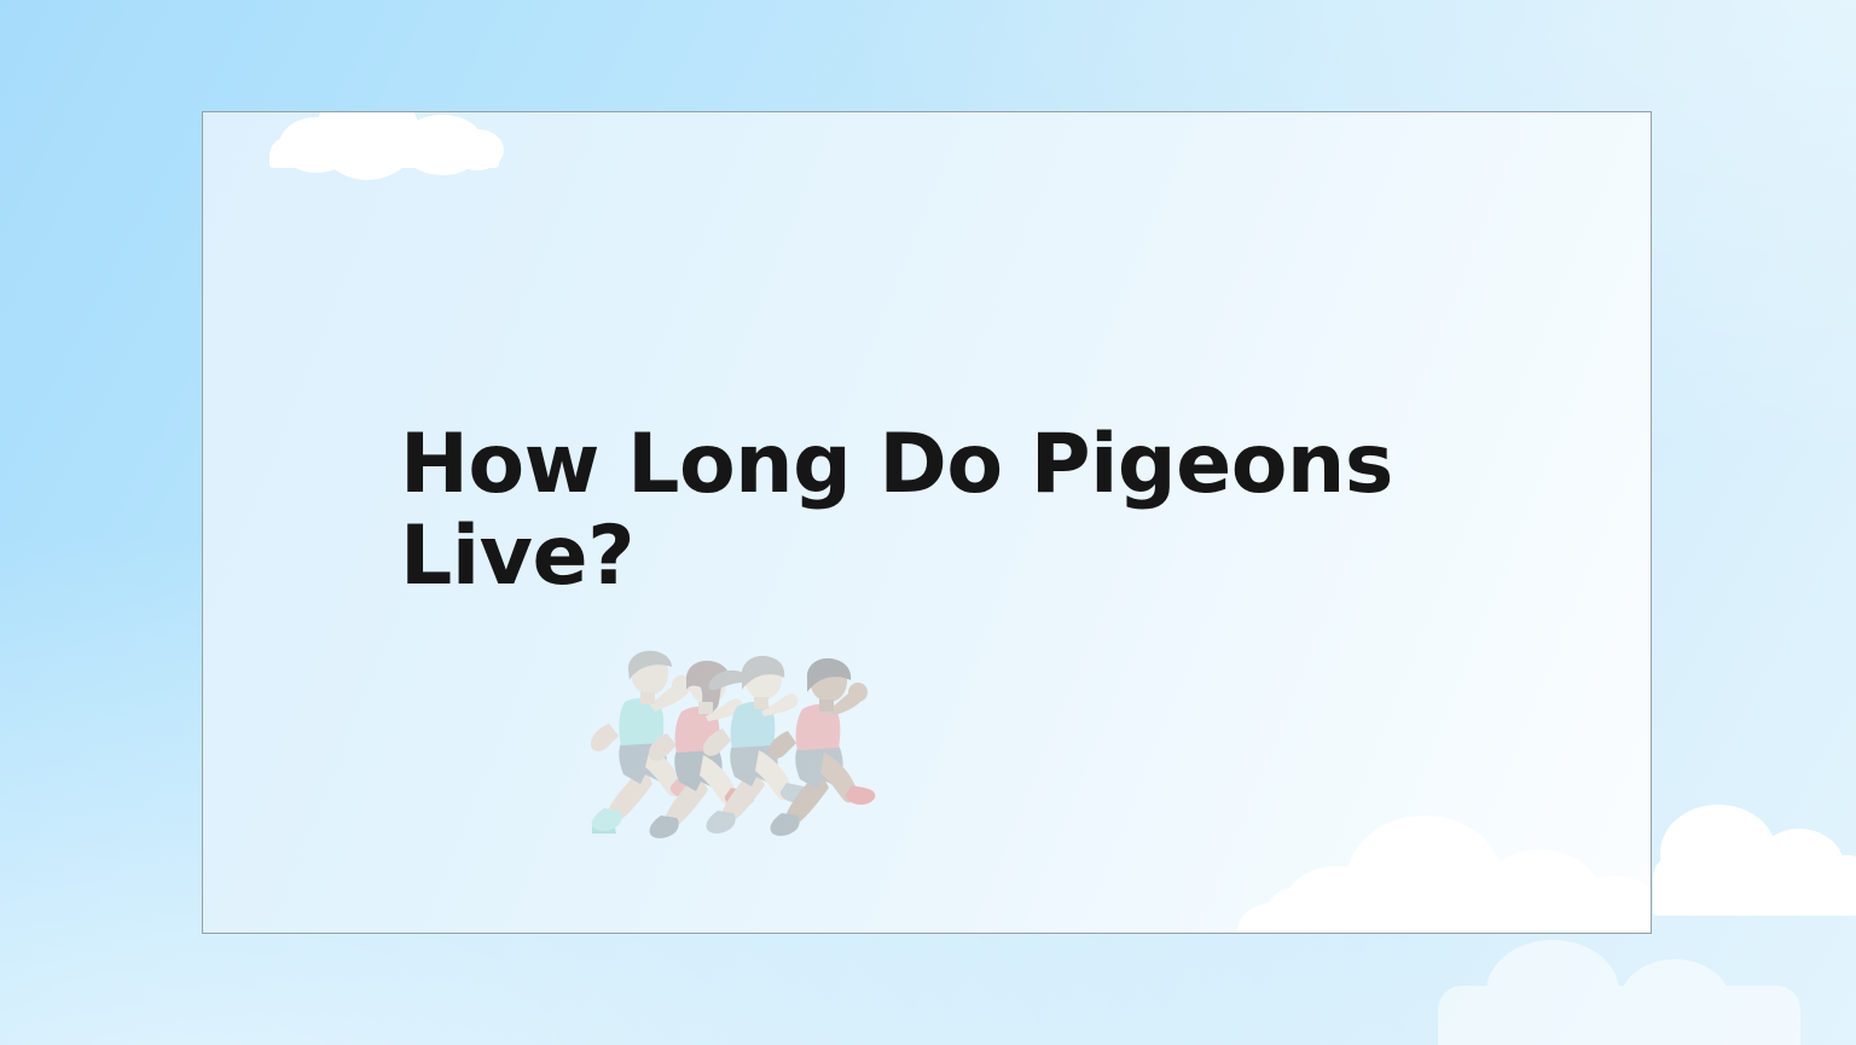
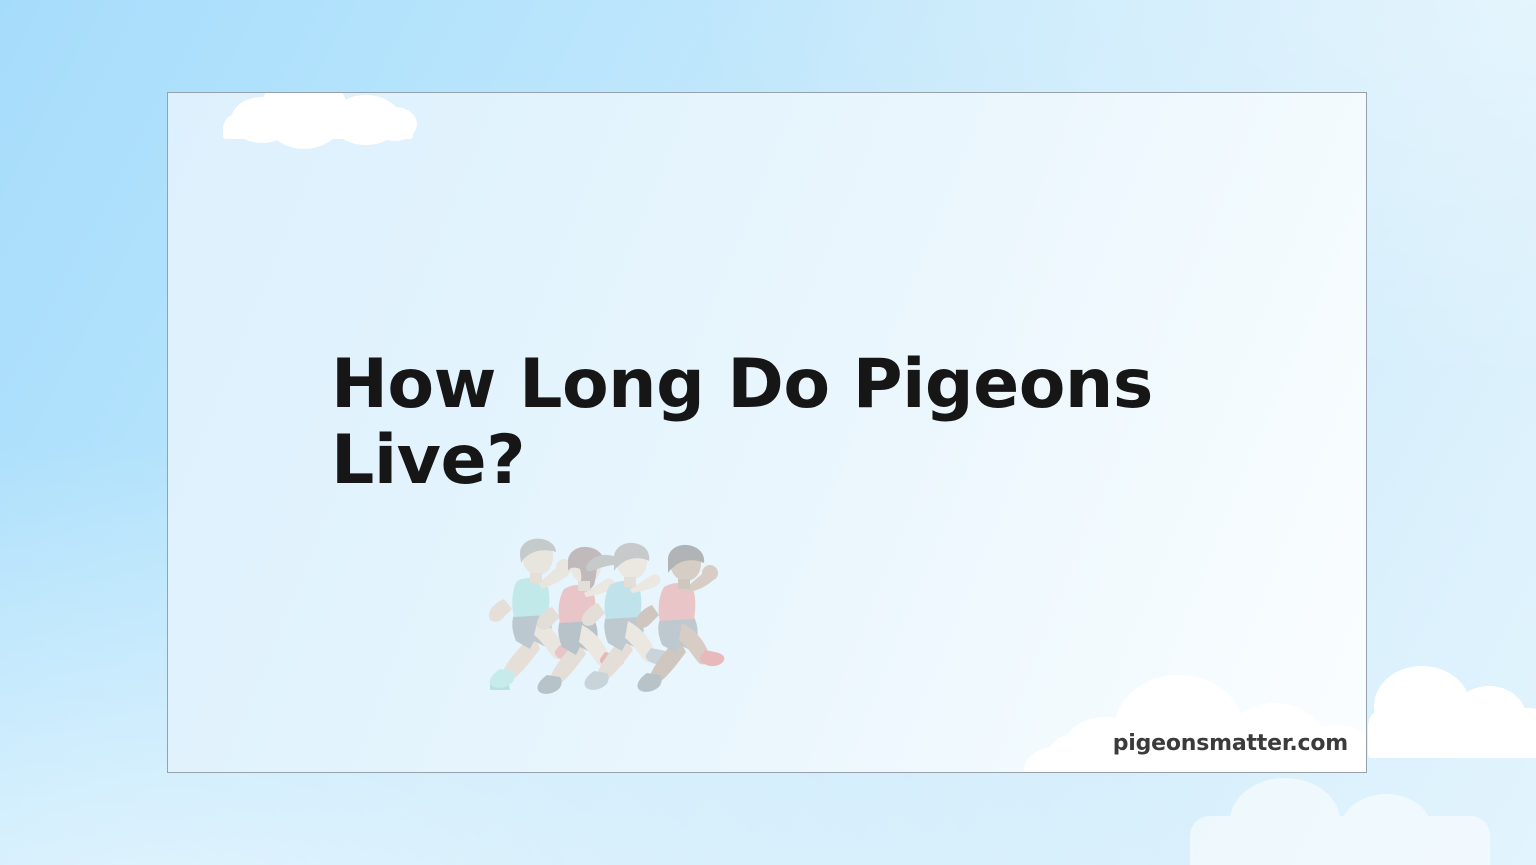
  How Long Do Pigeons
  Live?
+ pigeonsmatter.com
